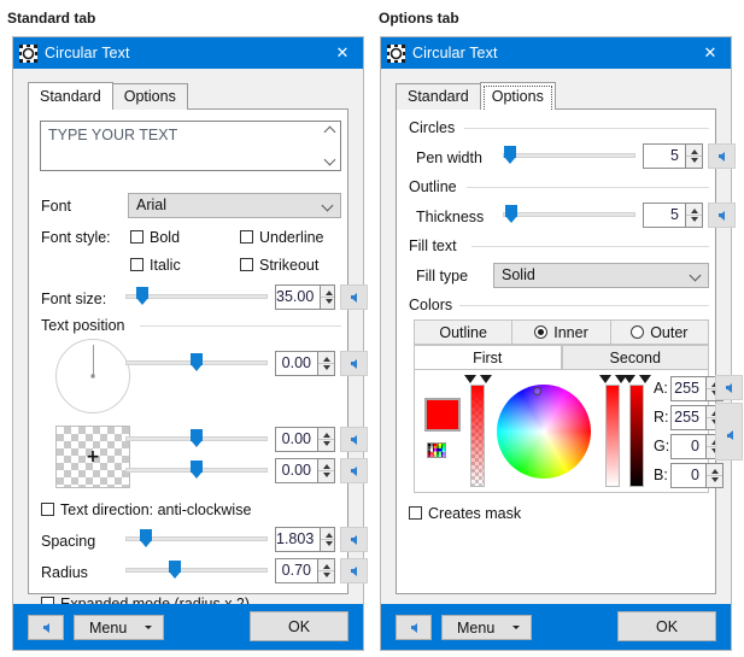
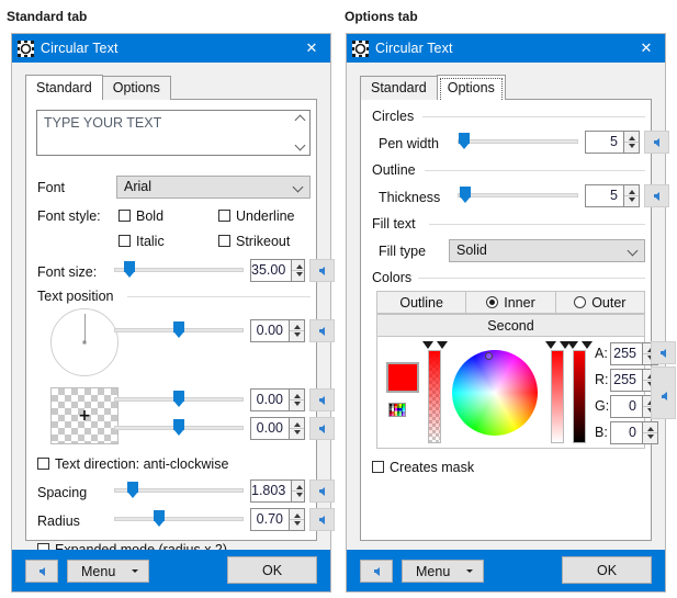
  Standard tab
  Options tab
  Circular Text
  ✕
  Standard
  Options
  TYPE YOUR TEXT
  Font
  Arial
  Font style:
  Bold
  Underline
  Italic
  Strikeout
  Font size:
  35.00
  Text position
  0.00
  +
  0.00
  0.00
  Text direction: anti-clockwise
  Spacing
  1.803
  Radius
  0.70
  Menu
  OK
  Circular Text
  ✕
  Standard
  Options
  Circles
  Pen width
  5
  Outline
  Thickness
  5
  Fill text
  Fill type
  Solid
  Colors
  Outline
  Inner
  Outer
- First
  Second
  A:
  255
  R:
  255
  G:
  0
  B:
  0
  Creates mask
  Menu
  OK
